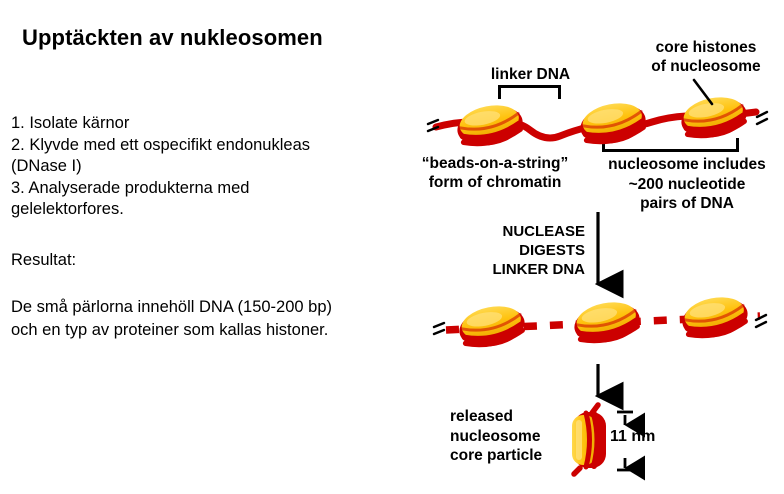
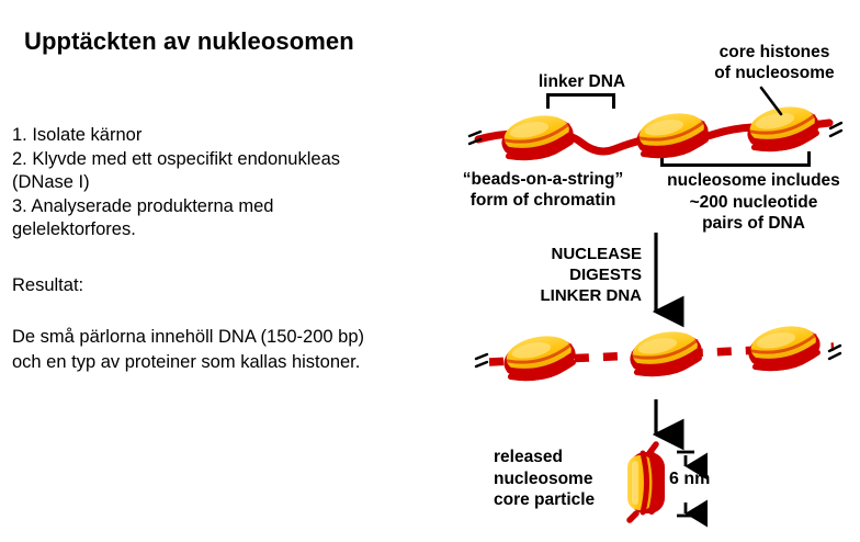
  Upptäckten av nukleosomen
  1. Isolate kärnor
  2. Klyvde med ett ospecifikt endonukleas
  (DNase I)
  3. Analyserade produkterna med
  gelelektorfores.
  Resultat:
  De små pärlorna innehöll DNA (150-200 bp)
  och en typ av proteiner som kallas histoner.
  linker DNA
  core histones
  of nucleosome
  “beads-on-a-string”
  form of chromatin
  nucleosome includes
  ~200 nucleotide
  pairs of DNA
  NUCLEASE
  DIGESTS
  LINKER DNA
  released
  nucleosome
  core particle
- 11 nm
+ 6 nm
